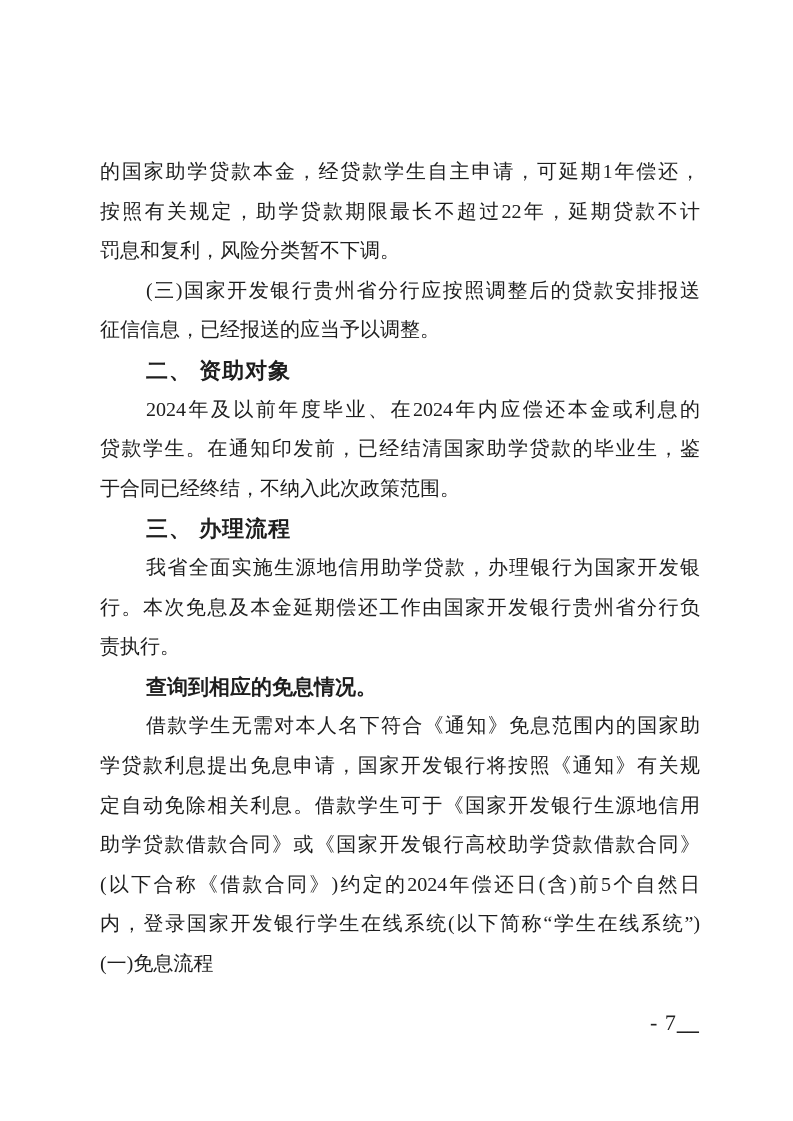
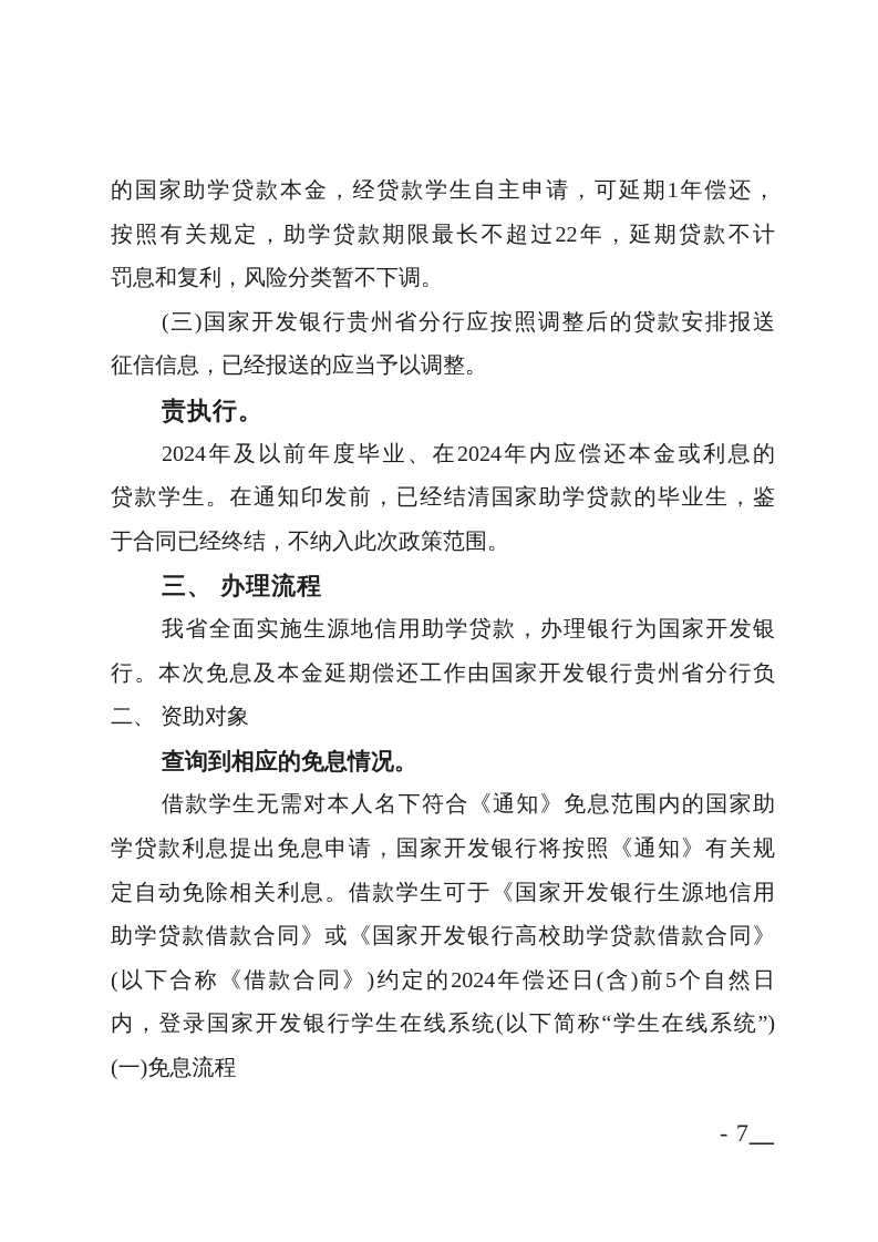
  的国家助学贷款本金，经贷款学生自主申请，可延期1年偿还，
  按照有关规定，助学贷款期限最长不超过22年，延期贷款不计
  罚息和复利，风险分类暂不下调。
  (三)国家开发银行贵州省分行应按照调整后的贷款安排报送
  征信信息，已经报送的应当予以调整。
- 二、 资助对象
+ 责执行。
  2024年及以前年度毕业、在2024年内应偿还本金或利息的
  贷款学生。在通知印发前，已经结清国家助学贷款的毕业生，鉴
  于合同已经终结，不纳入此次政策范围。
  三、 办理流程
  我省全面实施生源地信用助学贷款，办理银行为国家开发银
  行。本次免息及本金延期偿还工作由国家开发银行贵州省分行负
- 责执行。
+ 二、 资助对象
  查询到相应的免息情况。
  借款学生无需对本人名下符合《通知》免息范围内的国家助
  学贷款利息提出免息申请，国家开发银行将按照《通知》有关规
  定自动免除相关利息。借款学生可于《国家开发银行生源地信用
  助学贷款借款合同》或《国家开发银行高校助学贷款借款合同》
  (以下合称《借款合同》)约定的2024年偿还日(含)前5个自然日
  内，登录国家开发银行学生在线系统(以下简称“学生在线系统”)
  (一)免息流程
  - 7__
